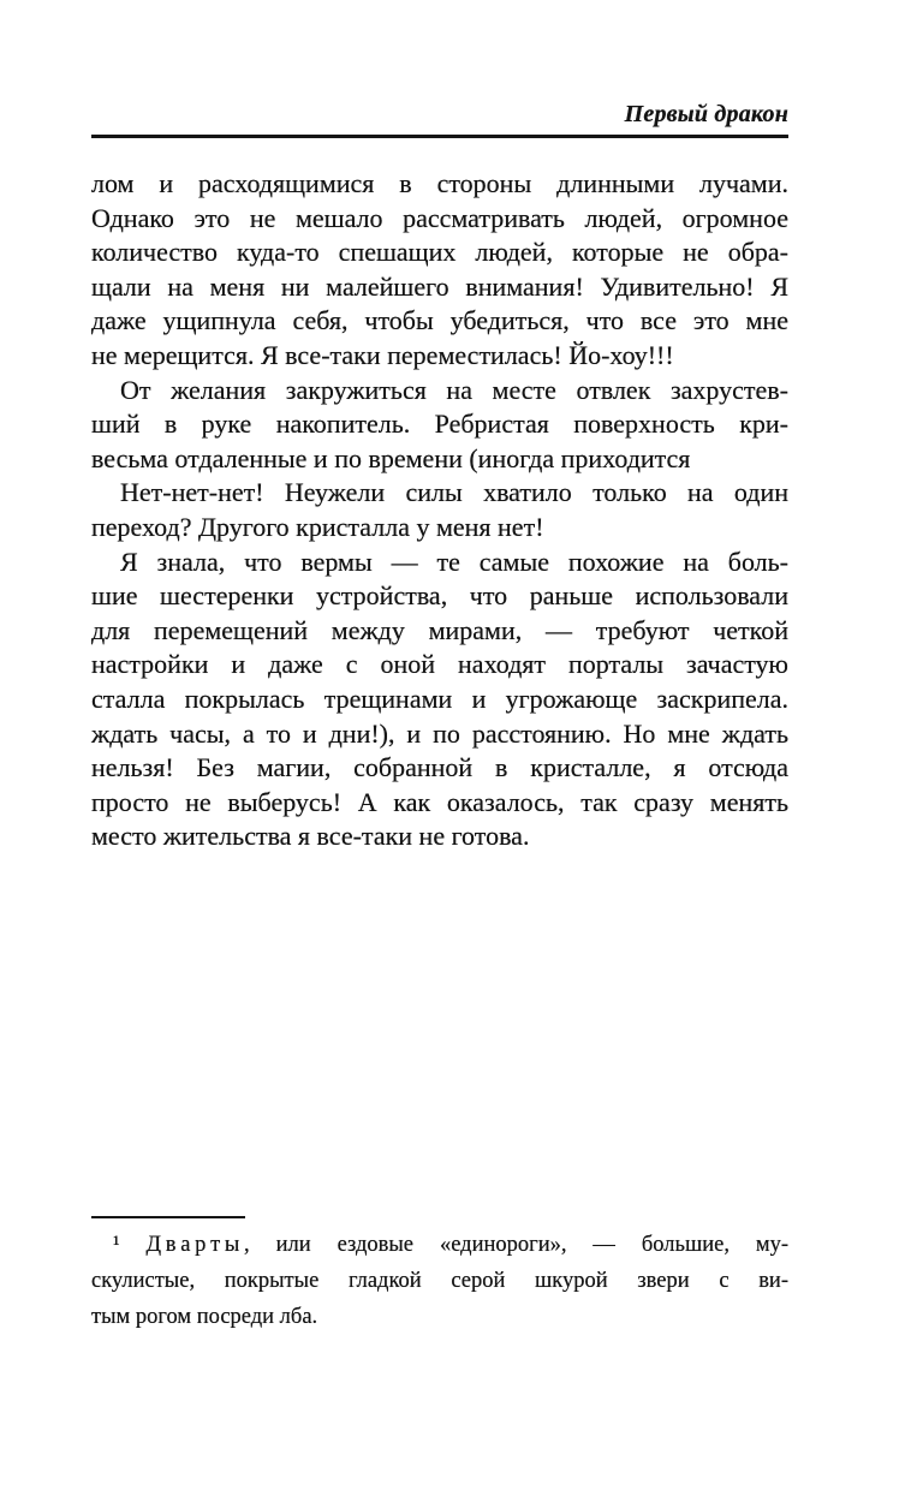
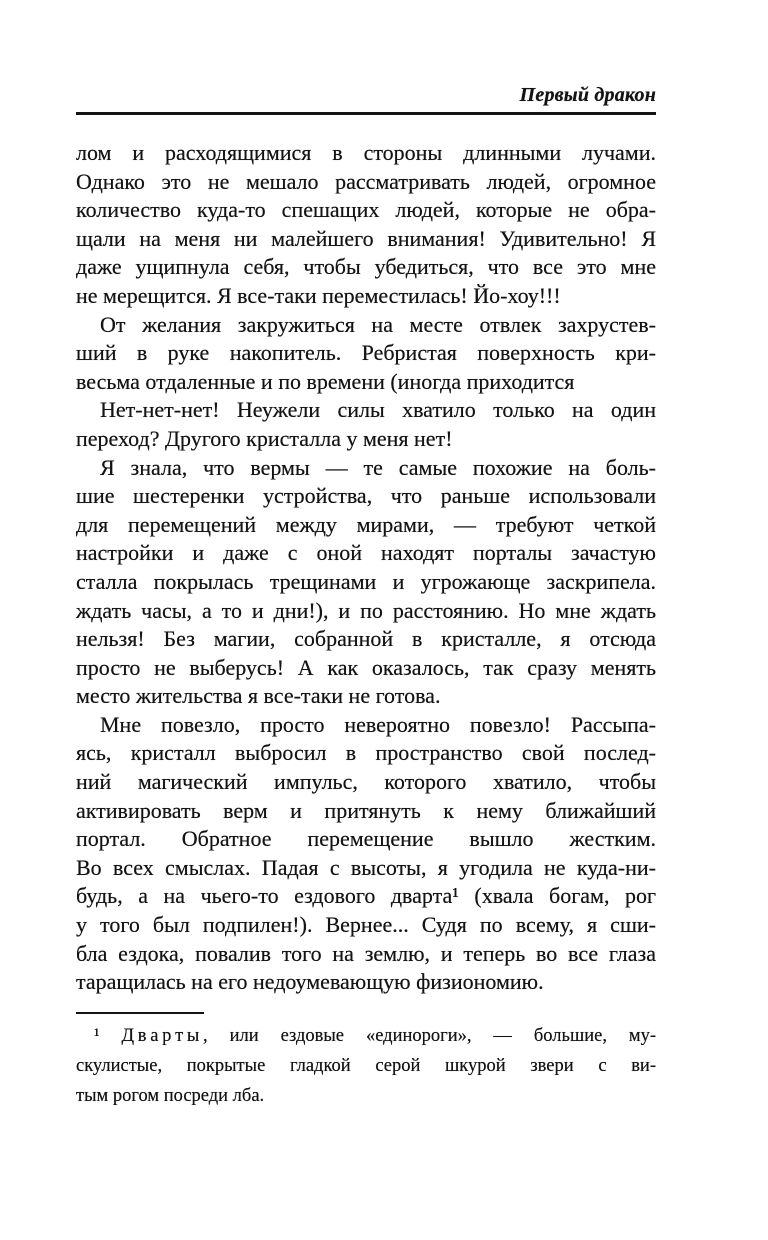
  Первый дракон
  лом и расходящимися в стороны длинными лучами.
  Однако это не мешало рассматривать людей, огромное
  количество куда-то спешащих людей, которые не обра-
  щали на меня ни малейшего внимания! Удивительно! Я
  даже ущипнула себя, чтобы убедиться, что все это мне
  не мерещится. Я все-таки переместилась! Йо-хоу!!!
  От желания закружиться на месте отвлек захрустев-
  ший в руке накопитель. Ребристая поверхность кри-
  весьма отдаленные и по времени (иногда приходится
  Нет-нет-нет! Неужели силы хватило только на один
  переход? Другого кристалла у меня нет!
  Я знала, что вермы — те самые похожие на боль-
  шие шестеренки устройства, что раньше использовали
  для перемещений между мирами, — требуют четкой
  настройки и даже с оной находят порталы зачастую
  сталла покрылась трещинами и угрожающе заскрипела.
  ждать часы, а то и дни!), и по расстоянию. Но мне ждать
  нельзя! Без магии, собранной в кристалле, я отсюда
  просто не выберусь! А как оказалось, так сразу менять
  место жительства я все-таки не готова.
+ Мне повезло, просто невероятно повезло! Рассыпа-
+ ясь, кристалл выбросил в пространство свой послед-
+ ний магический импульс, которого хватило, чтобы
+ активировать верм и притянуть к нему ближайший
+ портал. Обратное перемещение вышло жестким.
+ Во всех смыслах. Падая с высоты, я угодила не куда-ни-
+ будь, а на чьего-то ездового дварта¹ (хвала богам, рог
+ у того был подпилен!). Вернее... Судя по всему, я сши-
+ бла ездока, повалив того на землю, и теперь во все глаза
+ таращилась на его недоумевающую физиономию.
  ¹ Д в а р т ы , или ездовые «единороги», — большие, му-
  скулистые, покрытые гладкой серой шкурой звери с ви-
  тым рогом посреди лба.
